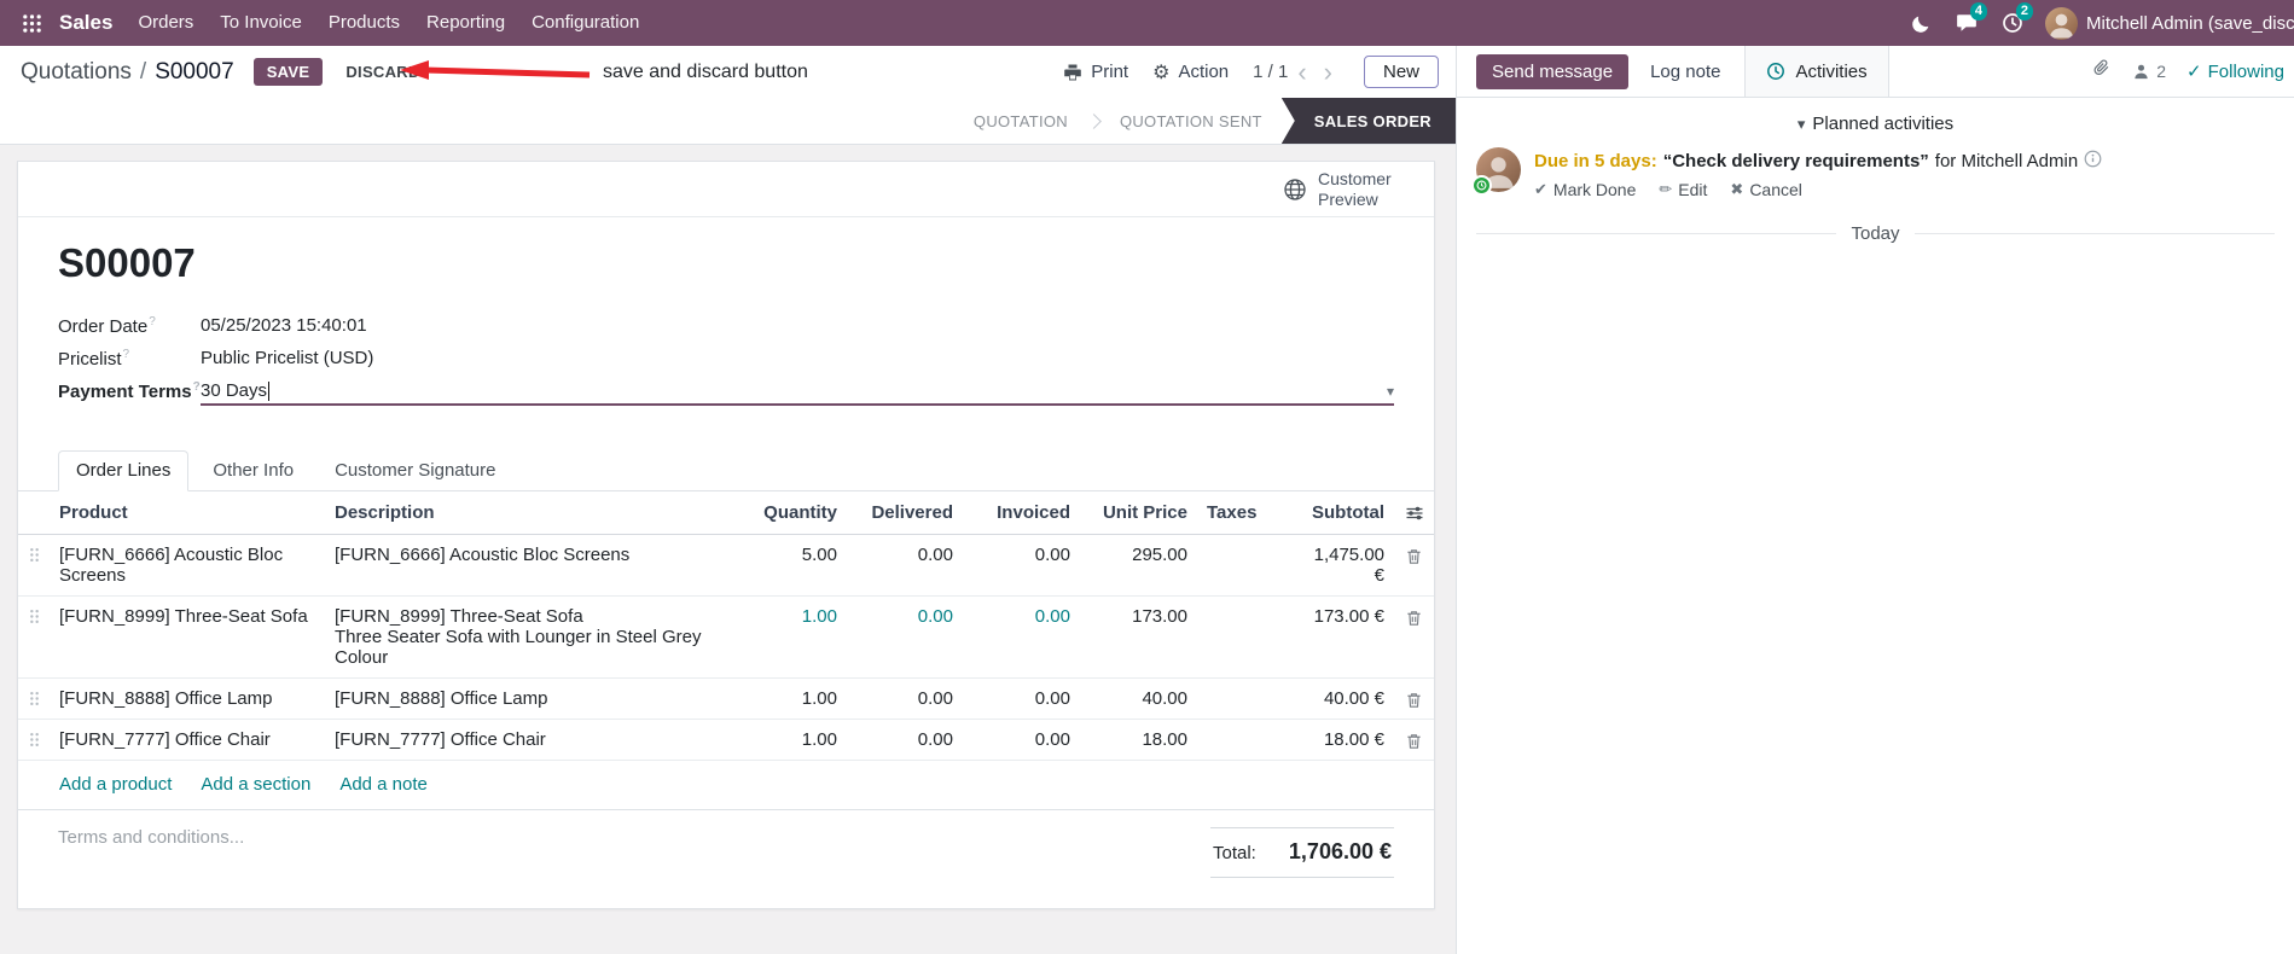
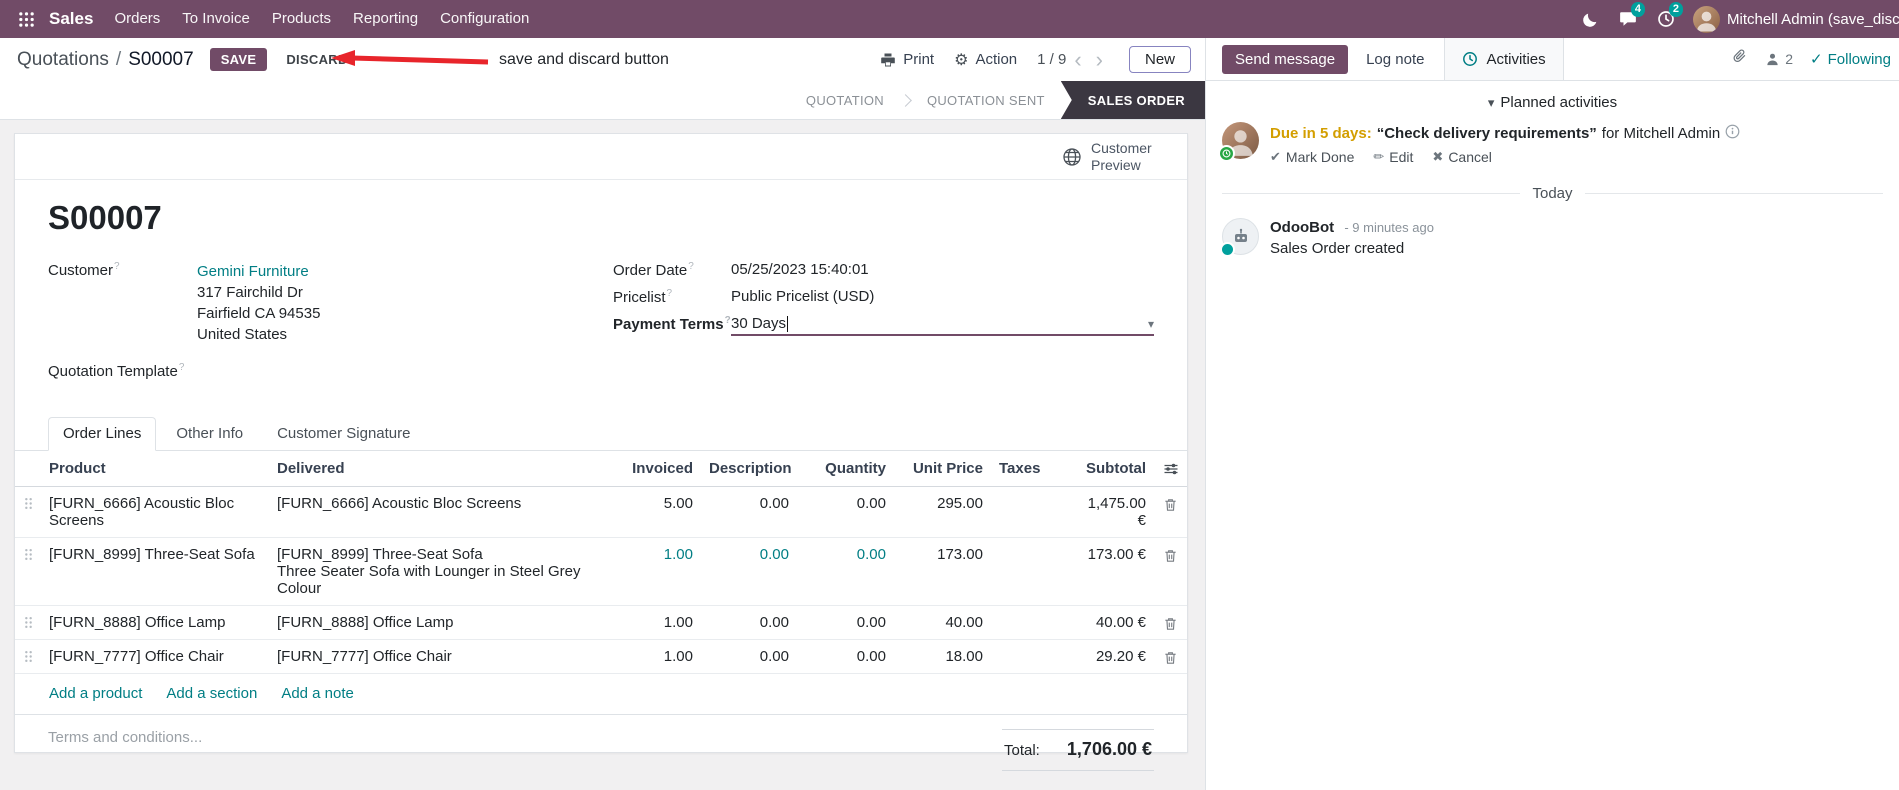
  Sales
  Orders
  To Invoice
  Products
  Reporting
  Configuration
  4
  2
  Mitchell Admin (save_disc
  Quotations
  /
  S00007
  SAVE
  DISCAR
  save and discard button
  Print
  ⚙
  Action
- 1 / 1
+ 1 / 9
  ‹
  ›
  New
  QUOTATION
  QUOTATION SENT
  SALES ORDER
  Customer Preview
  S00007
+ Customer?
+ Gemini Furniture
+ 317 Fairchild Dr
+ Fairfield CA 94535
+ United States
+ Quotation Template?
  Order Date?
  05/25/2023 15:40:01
  Pricelist?
  Public Pricelist (USD)
  Payment Terms?
  30 Days
  ▾
  Order Lines
  Other Info
  Customer Signature
  Product
- Description
+ Delivered
- Quantity
+ Invoiced
- Delivered
+ Description
- Invoiced
+ Quantity
  Unit Price
  Taxes
  Subtotal
  [FURN_6666] Acoustic Bloc Screens
  [FURN_6666] Acoustic Bloc Screens
  5.00
  0.00
  0.00
  295.00
  1,475.00 €
  [FURN_8999] Three-Seat Sofa
  [FURN_8999] Three-Seat Sofa
  Three Seater Sofa with Lounger in Steel Grey Colour
  1.00
  0.00
  0.00
  173.00
  173.00 €
  [FURN_8888] Office Lamp
  [FURN_8888] Office Lamp
  1.00
  0.00
  0.00
  40.00
  40.00 €
  [FURN_7777] Office Chair
  [FURN_7777] Office Chair
  1.00
  0.00
  0.00
  18.00
- 18.00 €
+ 29.20 €
  Add a product
  Add a section
  Add a note
  Terms and conditions...
  Total:
  1,706.00 €
  Send message
  Log note
  Activities
  2
  ✓
  Following
  ▾ Planned activities
  Due in 5 days:
  “Check delivery requirements”
  for Mitchell Admin
  ✔
  Mark Done
  ✏
  Edit
  ✖
  Cancel
  Today
+ OdooBot - 9 minutes ago
+ Sales Order created
